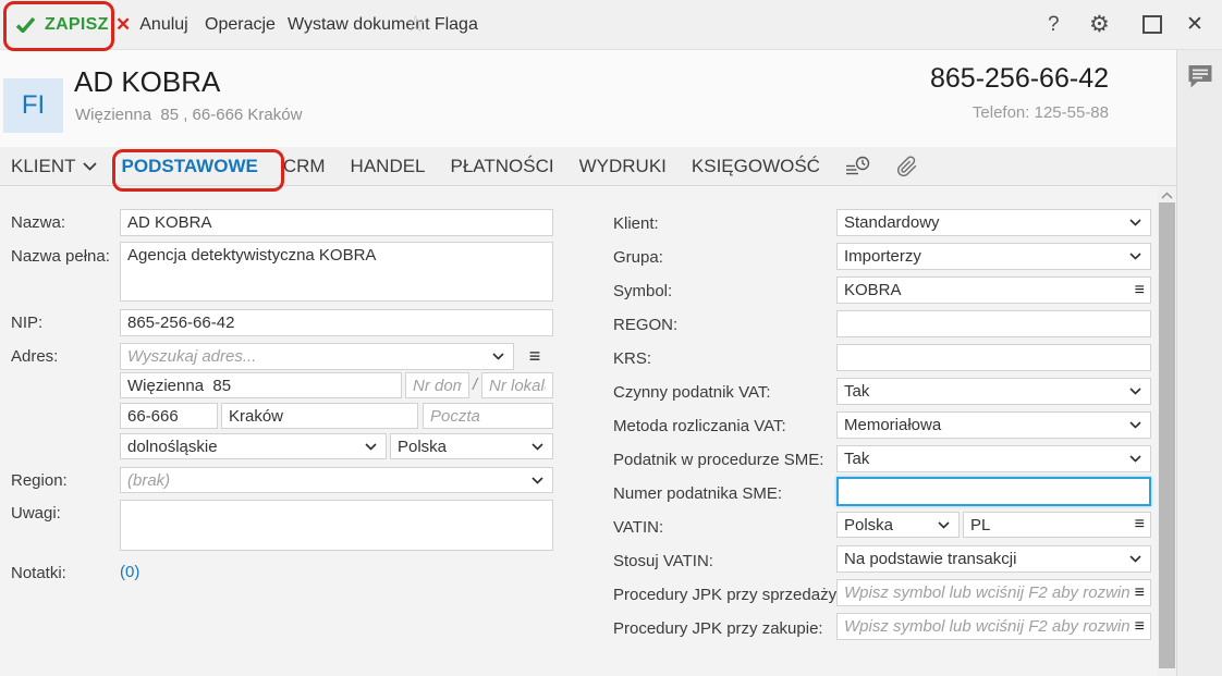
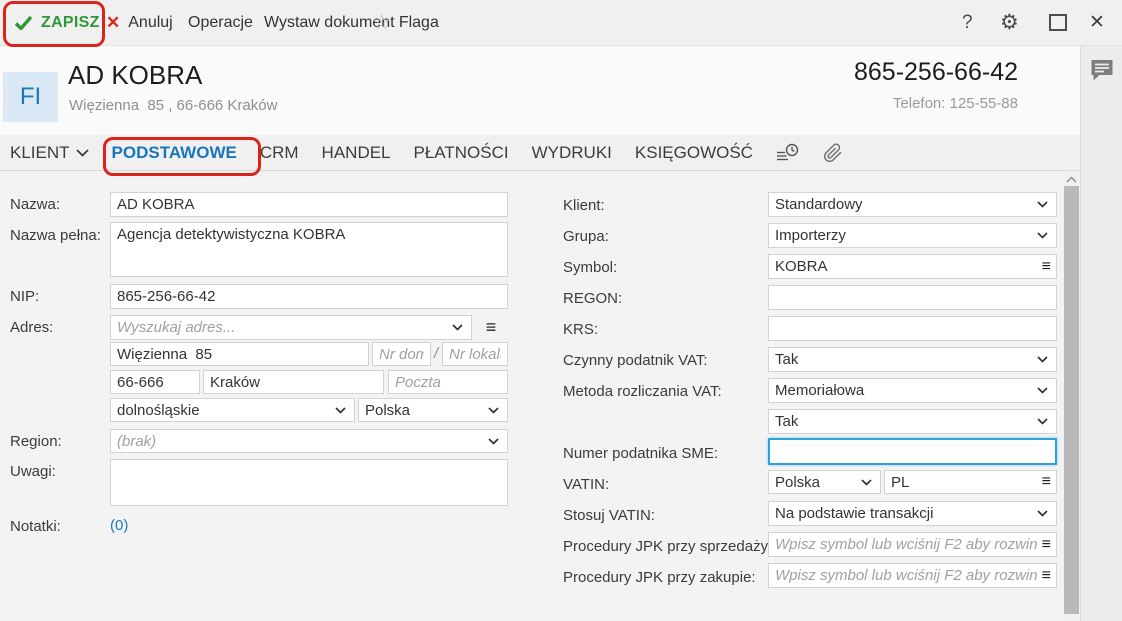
  ZAPISZ
  ✕
  Anuluj
  Operacje
  Wystaw dokument
  ☆
  Flaga
  ?
  ⚙
  ✕
  FI
  AD KOBRA
  Więzienna 85 , 66-666 Kraków
  865-256-66-42
  Telefon: 125-55-88
  KLIENT
  PODSTAWOWE
  CRM
  HANDEL
  PŁATNOŚCI
  WYDRUKI
  KSIĘGOWOŚĆ
  Nazwa:
  AD KOBRA
  Nazwa pełna:
  Agencja detektywistyczna KOBRA
  NIP:
  865-256-66-42
  Adres:
  Wyszukaj adres...
  ≡
  Więzienna 85
  Nr dom
  /
  Nr lokal
  66-666
  Kraków
  Poczta
  dolnośląskie
  Polska
  Region:
  (brak)
  Uwagi:
  Notatki:
  (0)
  Klient:
  Standardowy
  Grupa:
  Importerzy
  Symbol:
  KOBRA
  ≡
  REGON:
  KRS:
  Czynny podatnik VAT:
  Tak
  Metoda rozliczania VAT:
  Memoriałowa
- Podatnik w procedurze SME:
  Tak
  Numer podatnika SME:
  VATIN:
  Polska
  PL
  ≡
  Stosuj VATIN:
  Na podstawie transakcji
  Procedury JPK przy sprzedaży
  Wpisz symbol lub wciśnij F2 aby rozwin
  ≡
  Procedury JPK przy zakupie:
  Wpisz symbol lub wciśnij F2 aby rozwin
  ≡
